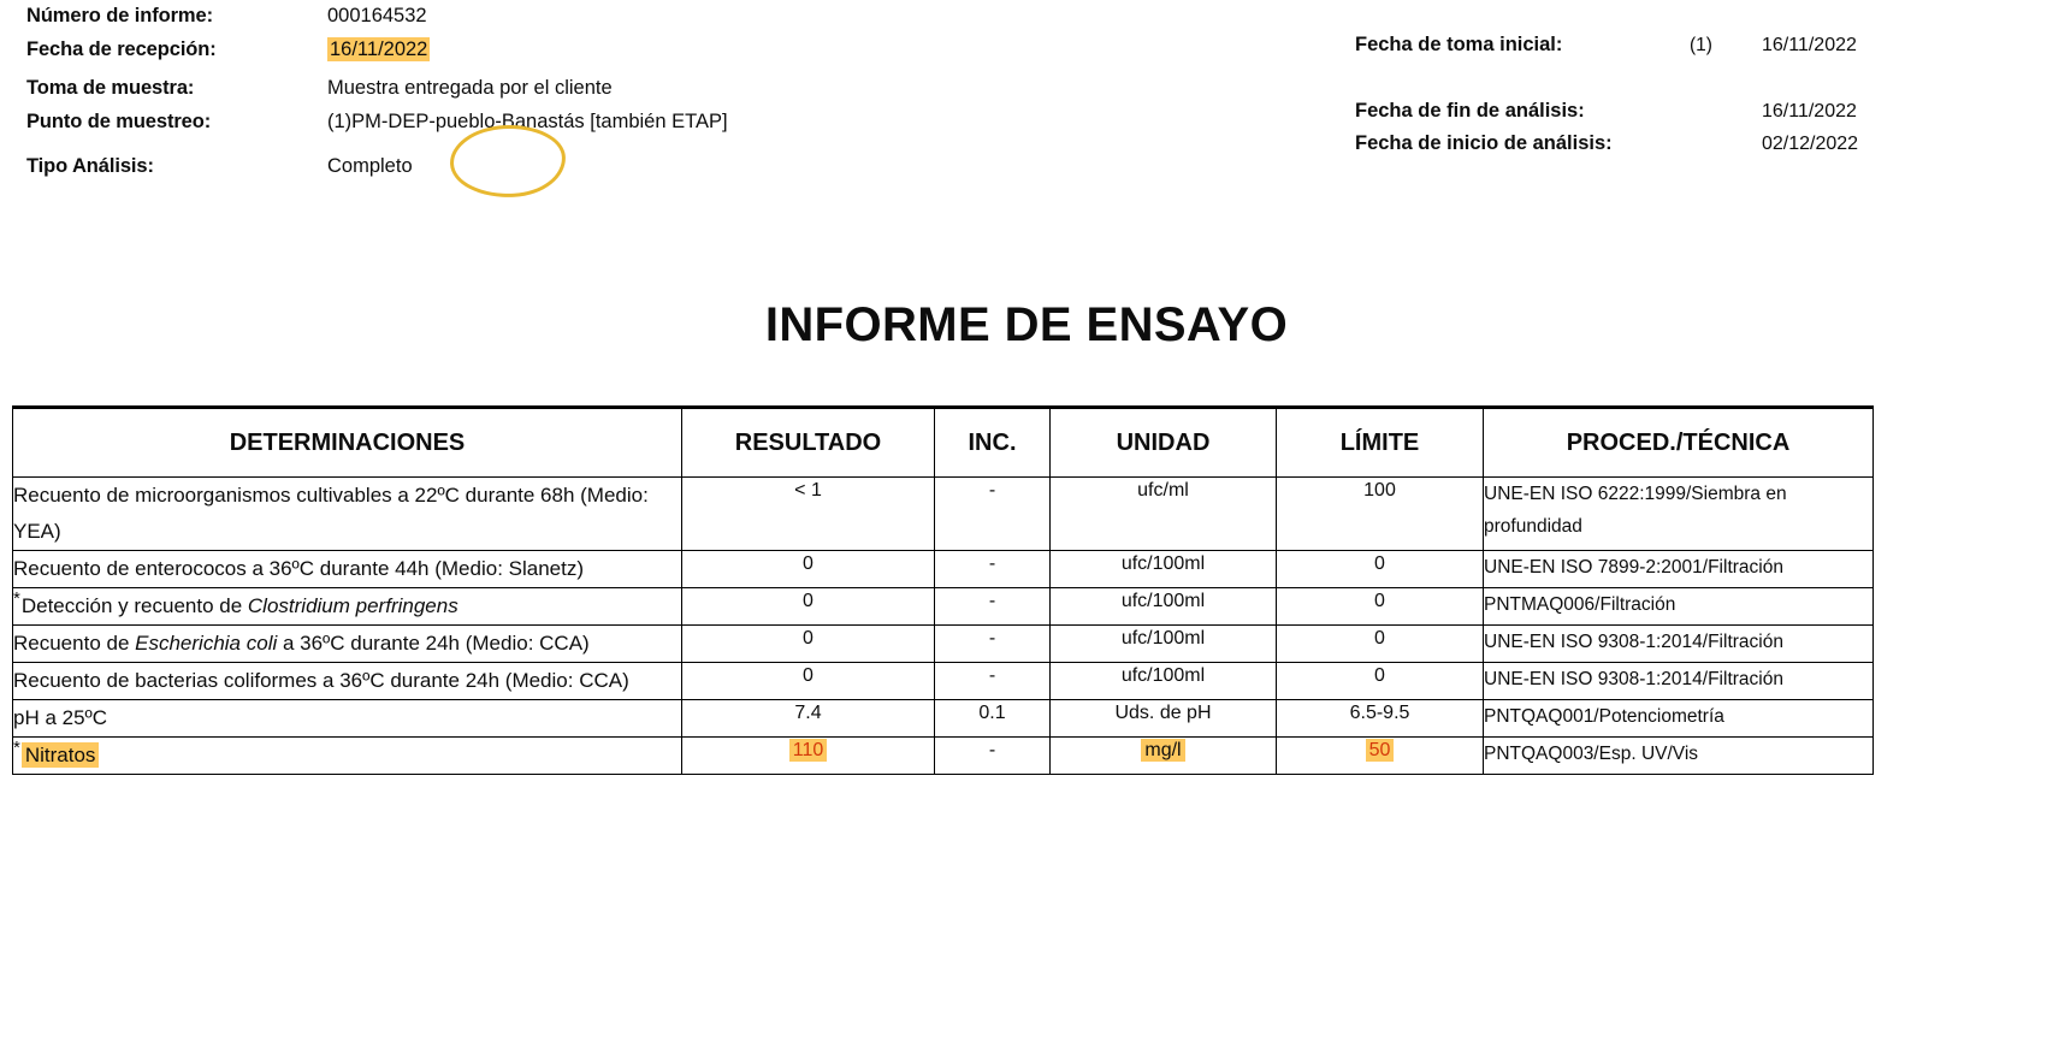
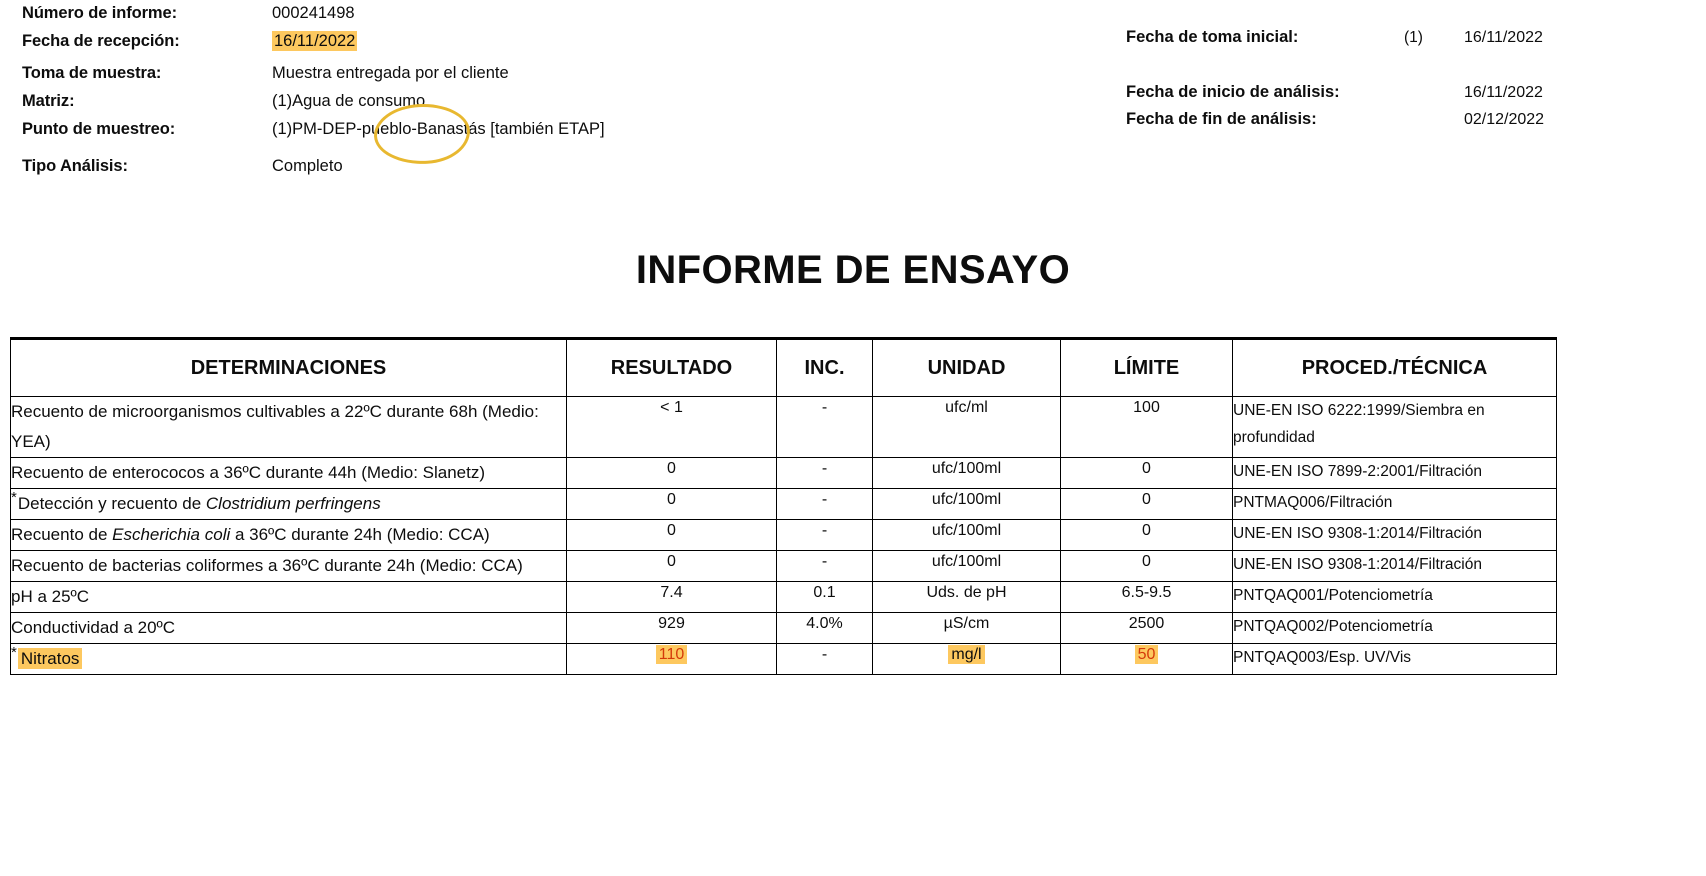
  Número de informe:
- 000164532
+ 000241498
  Fecha de recepción:
  16/11/2022
  Toma de muestra:
  Muestra entregada por el cliente
+ Matriz:
+ (1)Agua de consumo
  Punto de muestreo:
  (1)PM-DEP-pueblo-Banastás [también ETAP]
  Tipo Análisis:
  Completo
  Fecha de toma inicial:
  (1)
  16/11/2022
- Fecha de fin de análisis:
+ Fecha de inicio de análisis:
  16/11/2022
- Fecha de inicio de análisis:
+ Fecha de fin de análisis:
  02/12/2022
  INFORME DE ENSAYO
  DETERMINACIONES	RESULTADO	INC.	UNIDAD	LÍMITE	PROCED./TÉCNICA
  Recuento de microorganismos cultivables a 22ºC durante 68h (Medio: YEA)	< 1	-	ufc/ml	100	UNE-EN ISO 6222:1999/Siembra en profundidad
  Recuento de enterococos a 36ºC durante 44h (Medio: Slanetz)	0	-	ufc/100ml	0	UNE-EN ISO 7899-2:2001/Filtración
  *Detección y recuento de Clostridium perfringens	0	-	ufc/100ml	0	PNTMAQ006/Filtración
  Recuento de Escherichia coli a 36ºC durante 24h (Medio: CCA)	0	-	ufc/100ml	0	UNE-EN ISO 9308-1:2014/Filtración
  Recuento de bacterias coliformes a 36ºC durante 24h (Medio: CCA)	0	-	ufc/100ml	0	UNE-EN ISO 9308-1:2014/Filtración
  pH a 25ºC	7.4	0.1	Uds. de pH	6.5-9.5	PNTQAQ001/Potenciometría
+ Conductividad a 20ºC	929	4.0%	µS/cm	2500	PNTQAQ002/Potenciometría
  * Nitratos	110	-	mg/l	50	PNTQAQ003/Esp. UV/Vis
